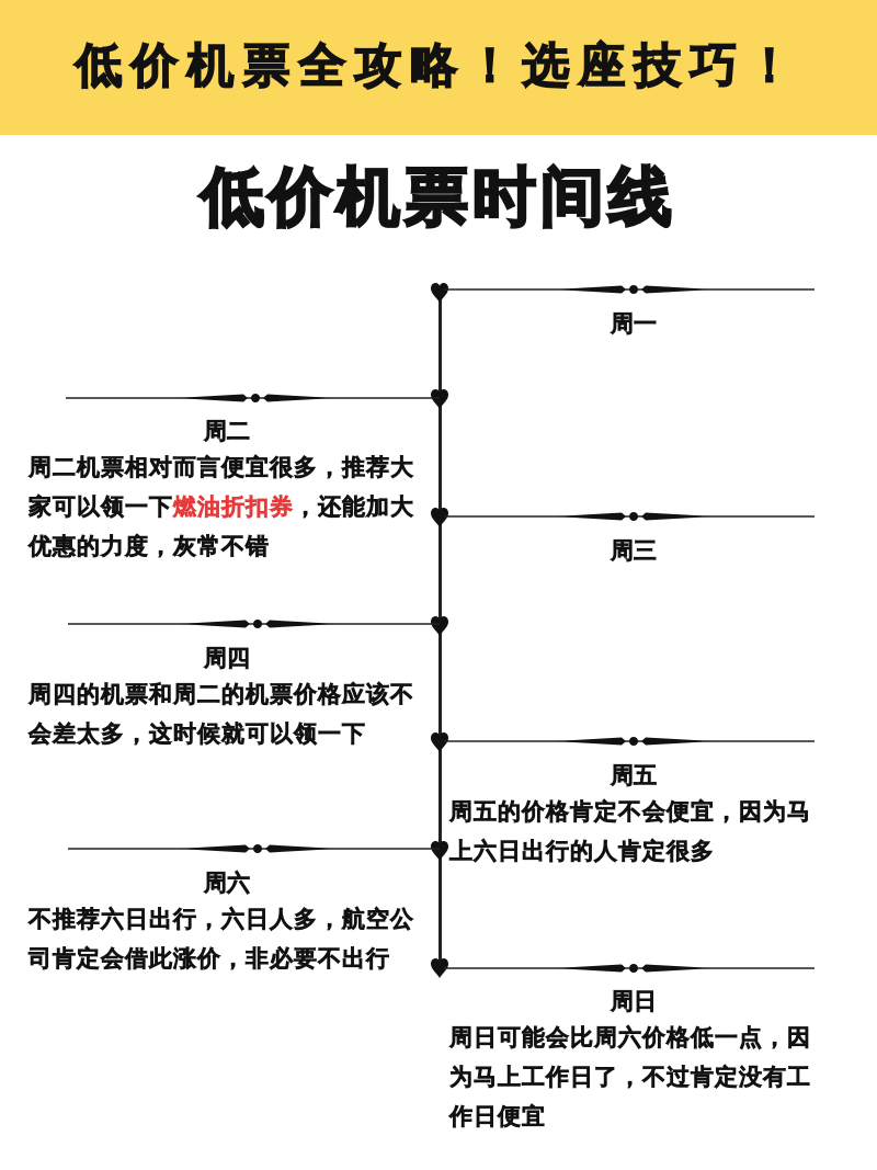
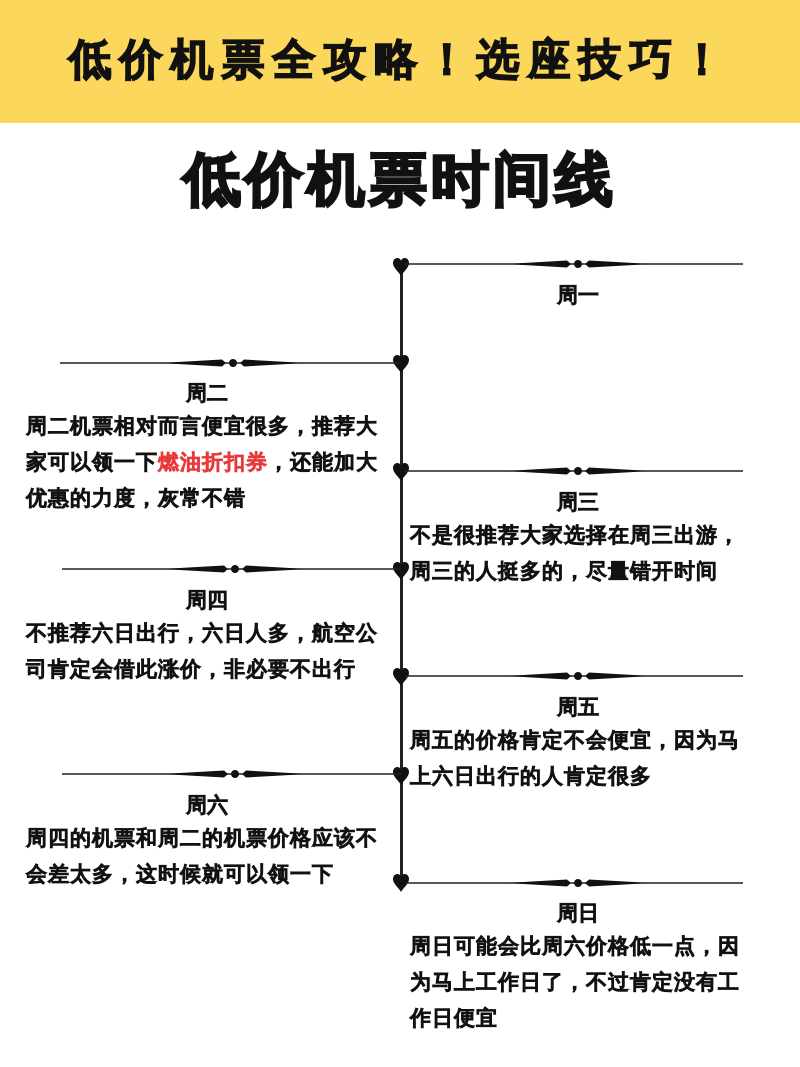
  低价机票全攻略！选座技巧！
  低价机票时间线
  周一
  周二
  周二机票相对而言便宜很多，推荐大家可以领一下燃油折扣券，还能加大优惠的力度，灰常不错
  周三
+ 不是很推荐大家选择在周三出游，周三的人挺多的，尽量错开时间
  周四
- 周四的机票和周二的机票价格应该不会差太多，这时候就可以领一下
+ 不推荐六日出行，六日人多，航空公司肯定会借此涨价，非必要不出行
  周五
  周五的价格肯定不会便宜，因为马上六日出行的人肯定很多
  周六
- 不推荐六日出行，六日人多，航空公司肯定会借此涨价，非必要不出行
+ 周四的机票和周二的机票价格应该不会差太多，这时候就可以领一下
  周日
  周日可能会比周六价格低一点，因为马上工作日了，不过肯定没有工作日便宜
